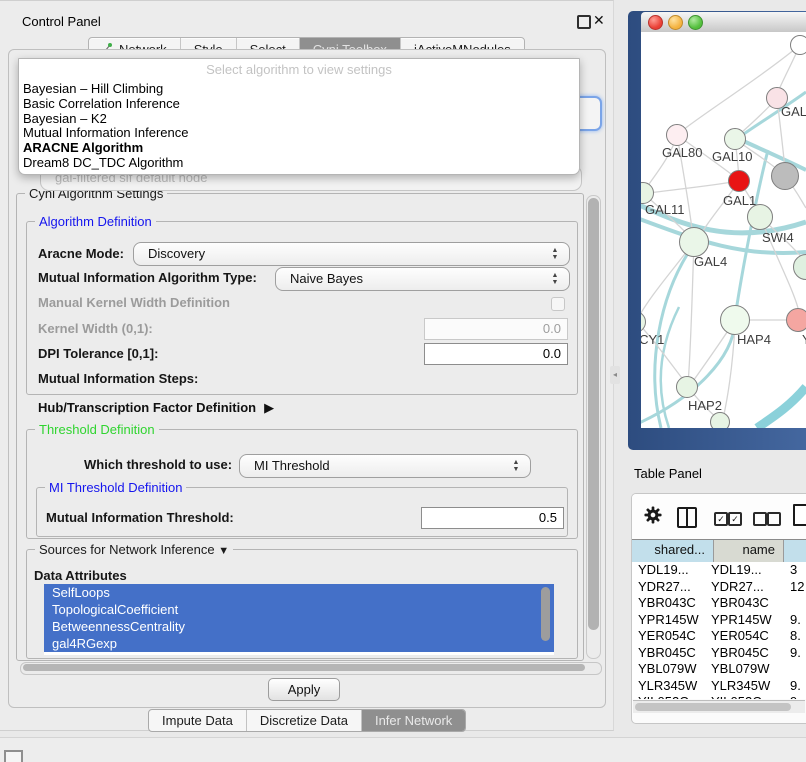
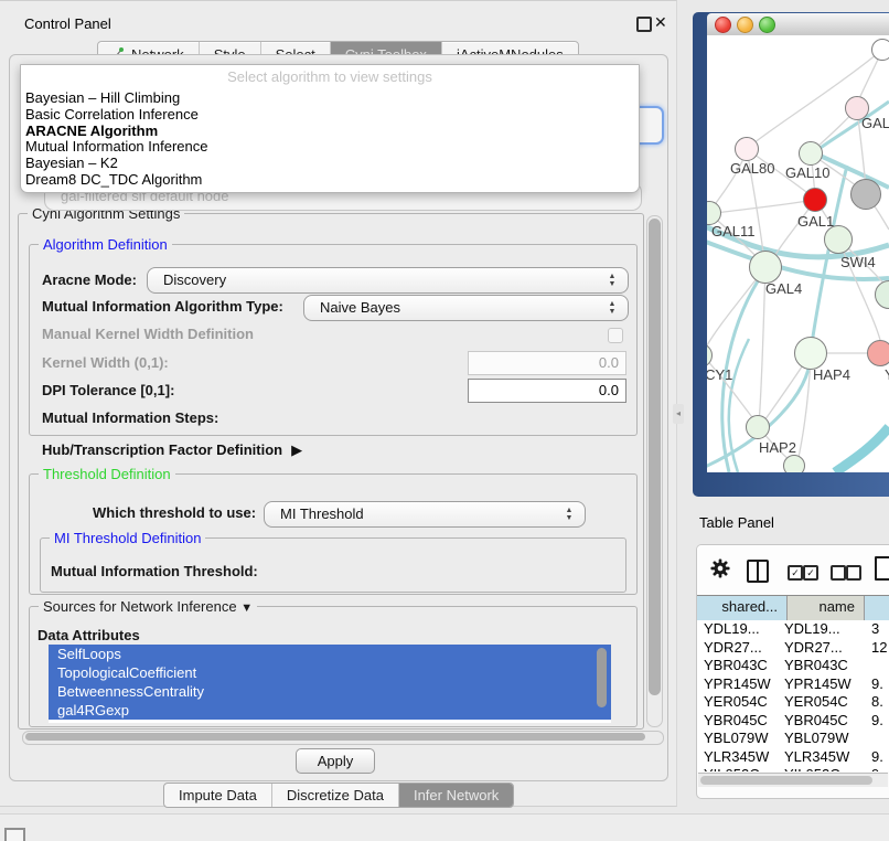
  Control Panel
  ✕
  gal-filtered sif default node
  Select algorithm to view settings
  Bayesian – Hill Climbing
  Basic Correlation Inference
- Bayesian – K2
+ ARACNE Algorithm
  Mutual Information Inference
- ARACNE Algorithm
+ Bayesian – K2
  Dream8 DC_TDC Algorithm
  Cyni Algorithm Settings
  Algorithm Definition
  Aracne Mode:
  Discovery
  Mutual Information Algorithm Type:
  Naive Bayes
  Manual Kernel Width Definition
  Kernel Width (0,1):
  0.0
  DPI Tolerance [0,1]:
  0.0
  Mutual Information Steps:
  Hub/Transcription Factor Definition ▶
  Threshold Definition
  Which threshold to use:
  MI Threshold
  MI Threshold Definition
  Mutual Information Threshold:
- 0.5
  Sources for Network Inference ▼
  Data Attributes
  SelfLoops
  TopologicalCoefficient
  BetweennessCentrality
  gal4RGexp
  Apply
  Impute Data
  Discretize Data
  Infer Network
  ◂
  GAL
  GAL80
  GAL10
  GAL1
  GAL11
  SWI4
  GAL4
  CY1
  HAP4
  HAP2
  Table Panel
  ✓
  ✓
  shared...
  name
  YDL19...
  YDL19...
  3
  YDR27...
  YDR27...
  12
  YBR043C
  YBR043C
  YPR145W
  YPR145W
  9.
  YER054C
  YER054C
  8.
  YBR045C
  YBR045C
  9.
  YBL079W
  YBL079W
  YLR345W
  YLR345W
  9.
